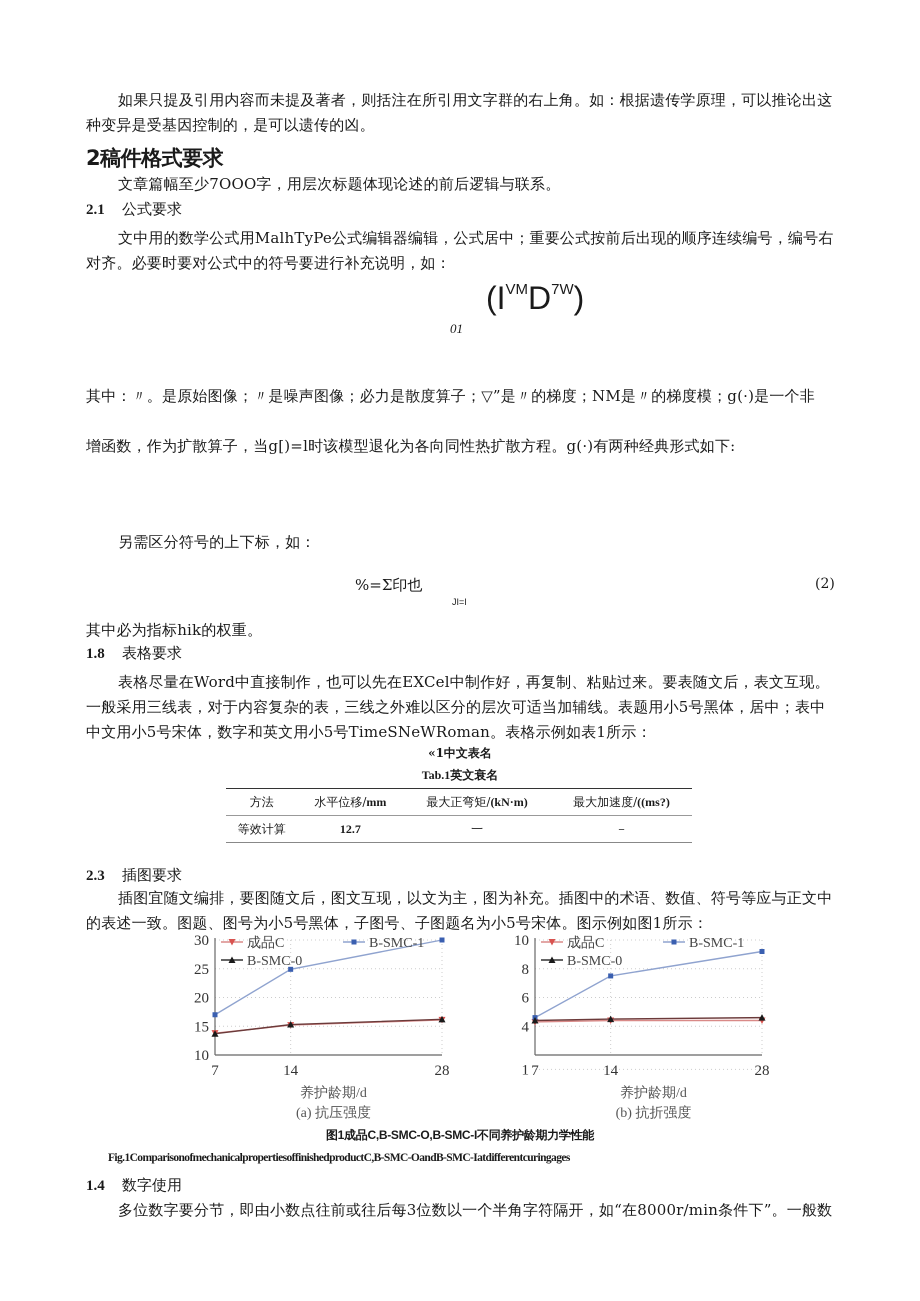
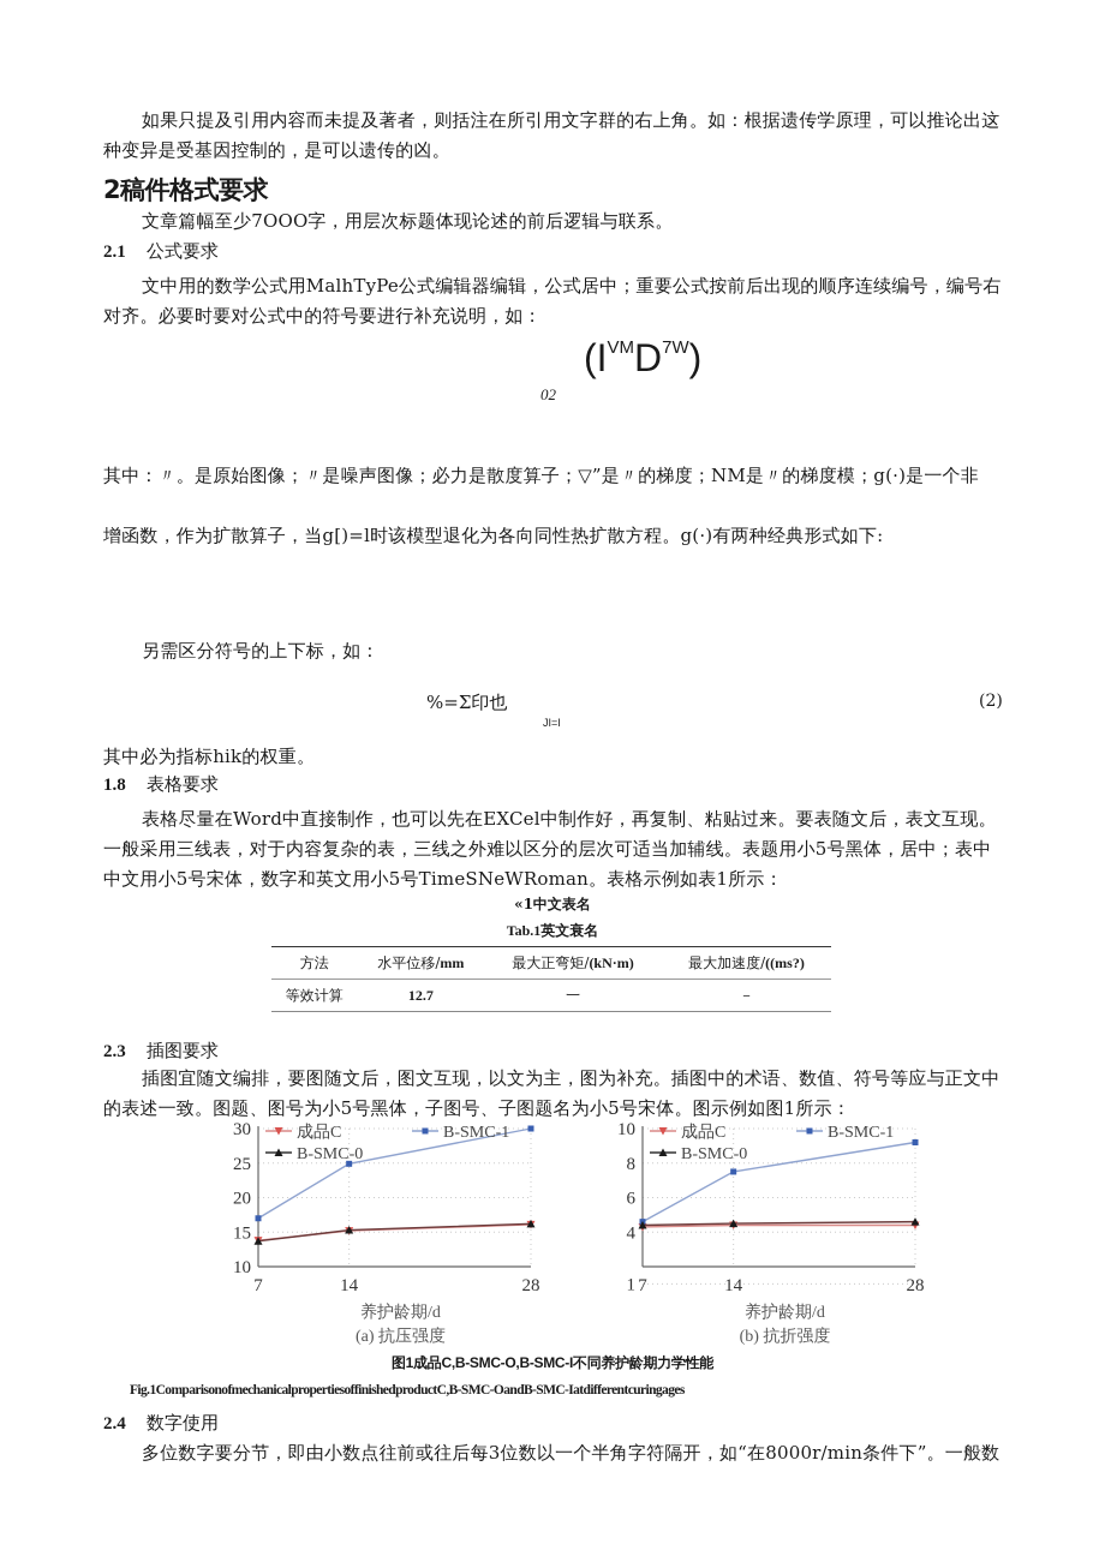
  如果只提及引用内容而未提及著者，则括注在所引用文字群的右上角。如：根据遗传学原理，可以推论出这种变异是受基因控制的，是可以遗传的凶。
  2稿件格式要求
  文章篇幅至少7OOO字，用层次标题体现论述的前后逻辑与联系。
  2.1 公式要求
  文中用的数学公式用MalhTyPe公式编辑器编辑，公式居中；重要公式按前后出现的顺序连续编号，编号右对齐。必要时要对公式中的符号要进行补充说明，如：
  (IVMD7W)
- 01
+ 02
  其中：〃。是原始图像；〃是噪声图像；必力是散度算子；▽”是〃的梯度；NM是〃的梯度模；g(·)是一个非
  增函数，作为扩散算子，当g[)=l时该模型退化为各向同性热扩散方程。g(·)有两种经典形式如下:
  另需区分符号的上下标，如：
  %=Σ印也
  JI=I
  (2)
  其中必为指标hik的权重。
  1.8 表格要求
  表格尽量在Word中直接制作，也可以先在EXCel中制作好，再复制、粘贴过来。要表随文后，表文互现。一般采用三线表，对于内容复杂的表，三线之外难以区分的层次可适当加辅线。表题用小5号黑体，居中；表中中文用小5号宋体，数字和英文用小5号TimeSNeWRoman。表格示例如表1所示：
  «1中文表名
  Tab.1英文衰名
  方法	水平位移/mm	最大正弯矩/(kN·m)	最大加速度/((ms?)
  等效计算	12.7	一	－
  2.3 插图要求
  插图宜随文编排，要图随文后，图文互现，以文为主，图为补充。插图中的术语、数值、符号等应与正文中的表述一致。图题、图号为小5号黑体，子图号、子图题名为小5号宋体。图示例如图1所示：
  10
  15
  20
  25
  30
  7
  14
  28
  成品C
  B-SMC-1
  B-SMC-0
  养护龄期/d
  (a) 抗压强度
  1
  4
  6
  8
  10
  7
  14
  28
  成品C
  B-SMC-1
  B-SMC-0
  养护龄期/d
  (b) 抗折强度
  图1成品C,B-SMC-O,B-SMC-I不同养护龄期力学性能
  Fig.1ComparisonofmechanicalpropertiesoffinishedproductC,B-SMC-OandB-SMC-Iatdifferentcuringages
- 1.4 数字使用
+ 2.4 数字使用
  多位数字要分节，即由小数点往前或往后每3位数以一个半角字符隔开，如“在8000r/min条件下”。一般数
